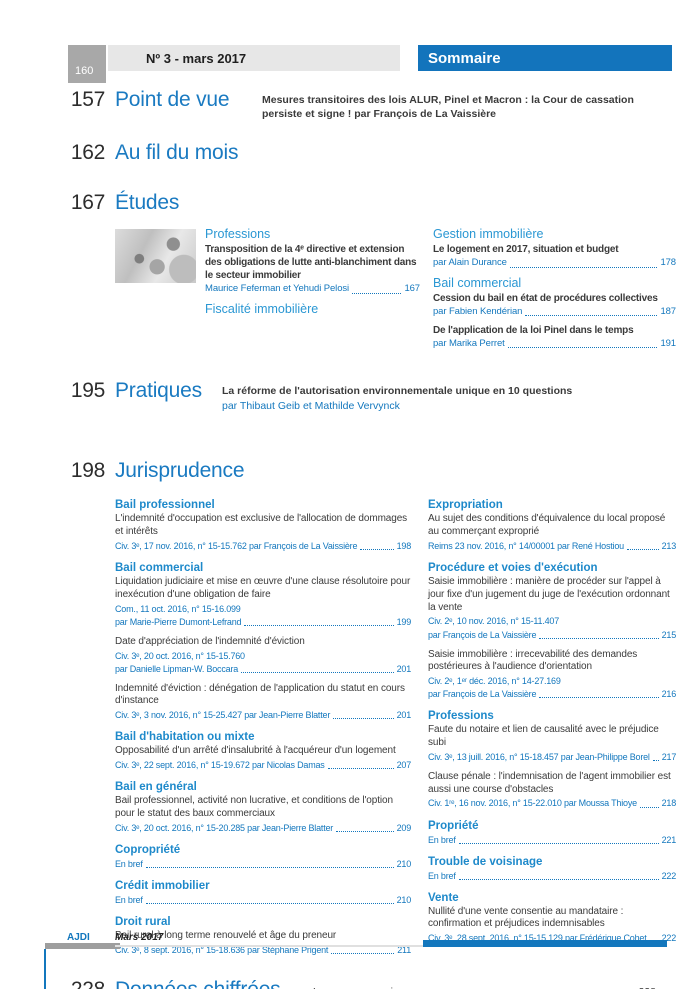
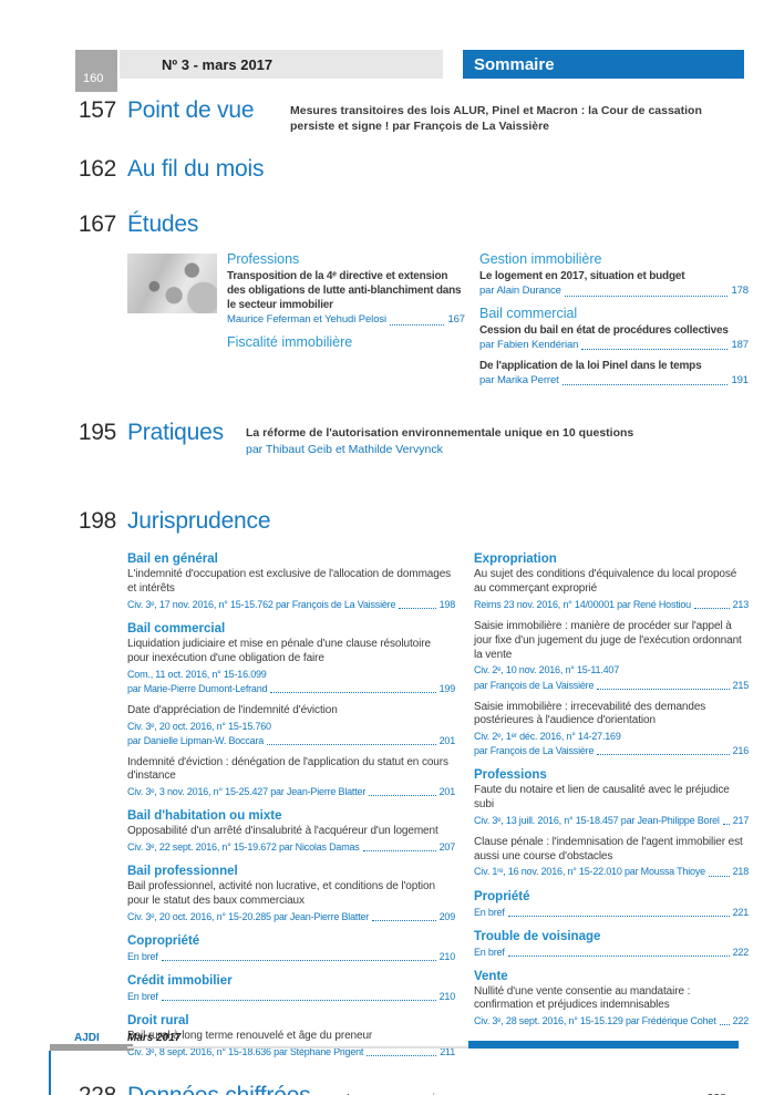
  160
  Nº 3 - mars 2017
  Sommaire
  157
  Point de vue
  Mesures transitoires des lois ALUR, Pinel et Macron : la Cour de cassation persiste et signe ! par François de La Vaissière
  162
  Au fil du mois
  167
  Études
  Professions
  Transposition de la 4ᵉ directive et extension des obligations de lutte anti-blanchiment dans le secteur immobilier
  Maurice Feferman et Yehudi Pelosi
  167
  Fiscalité immobilière
  Gestion immobilière
  Le logement en 2017, situation et budget
  par Alain Durance
  178
  Bail commercial
  Cession du bail en état de procédures collectives
  par Fabien Kendérian
  187
  De l'application de la loi Pinel dans le temps
  par Marika Perret
  191
  195
  Pratiques
  La réforme de l'autorisation environnementale unique en 10 questions
  par Thibaut Geib et Mathilde Vervynck
  198
  Jurisprudence
- Bail professionnel
+ Bail en général
  L'indemnité d'occupation est exclusive de l'allocation de dommages et intérêts
  Civ. 3ᵉ, 17 nov. 2016, n° 15-15.762 par François de La Vaissière
  198
  Bail commercial
- Liquidation judiciaire et mise en œuvre d'une clause résolutoire pour inexécution d'une obligation de faire
+ Liquidation judiciaire et mise en pénale d'une clause résolutoire pour inexécution d'une obligation de faire
  Com., 11 oct. 2016, n° 15-16.099
  par Marie-Pierre Dumont-Lefrand
  199
  Date d'appréciation de l'indemnité d'éviction
  Civ. 3ᵉ, 20 oct. 2016, n° 15-15.760
  par Danielle Lipman-W. Boccara
  201
  Indemnité d'éviction : dénégation de l'application du statut en cours d'instance
  Civ. 3ᵉ, 3 nov. 2016, n° 15-25.427 par Jean-Pierre Blatter
  201
  Bail d'habitation ou mixte
  Opposabilité d'un arrêté d'insalubrité à l'acquéreur d'un logement
  Civ. 3ᵉ, 22 sept. 2016, n° 15-19.672 par Nicolas Damas
  207
- Bail en général
+ Bail professionnel
  Bail professionnel, activité non lucrative, et conditions de l'option pour le statut des baux commerciaux
  Civ. 3ᵉ, 20 oct. 2016, n° 15-20.285 par Jean-Pierre Blatter
  209
  Copropriété
  En bref
  210
  Crédit immobilier
  En bref
  210
  Droit rural
  Bail rural à long terme renouvelé et âge du preneur
  Civ. 3ᵉ, 8 sept. 2016, n° 15-18.636 par Stéphane Prigent
  211
  Expropriation
  Au sujet des conditions d'équivalence du local proposé au commerçant exproprié
  Reims 23 nov. 2016, n° 14/00001 par René Hostiou
  213
- Procédure et voies d'exécution
  Saisie immobilière : manière de procéder sur l'appel à jour fixe d'un jugement du juge de l'exécution ordonnant la vente
  Civ. 2ᵉ, 10 nov. 2016, n° 15-11.407
  par François de La Vaissière
  215
  Saisie immobilière : irrecevabilité des demandes postérieures à l'audience d'orientation
  Civ. 2ᵉ, 1ᵉʳ déc. 2016, n° 14-27.169
  par François de La Vaissière
  216
  Professions
  Faute du notaire et lien de causalité avec le préjudice subi
  Civ. 3ᵉ, 13 juill. 2016, n° 15-18.457 par Jean-Philippe Borel
  217
  Clause pénale : l'indemnisation de l'agent immobilier est aussi une course d'obstacles
  Civ. 1ʳᵉ, 16 nov. 2016, n° 15-22.010 par Moussa Thioye
  218
  Propriété
  En bref
  221
  Trouble de voisinage
  En bref
  222
  Vente
  Nullité d'une vente consentie au mandataire : confirmation et préjudices indemnisables
  Civ. 3ᵉ, 28 sept. 2016, n° 15-15.129 par Frédérique Cohet
  222
  AJDI
  Mars 2017
